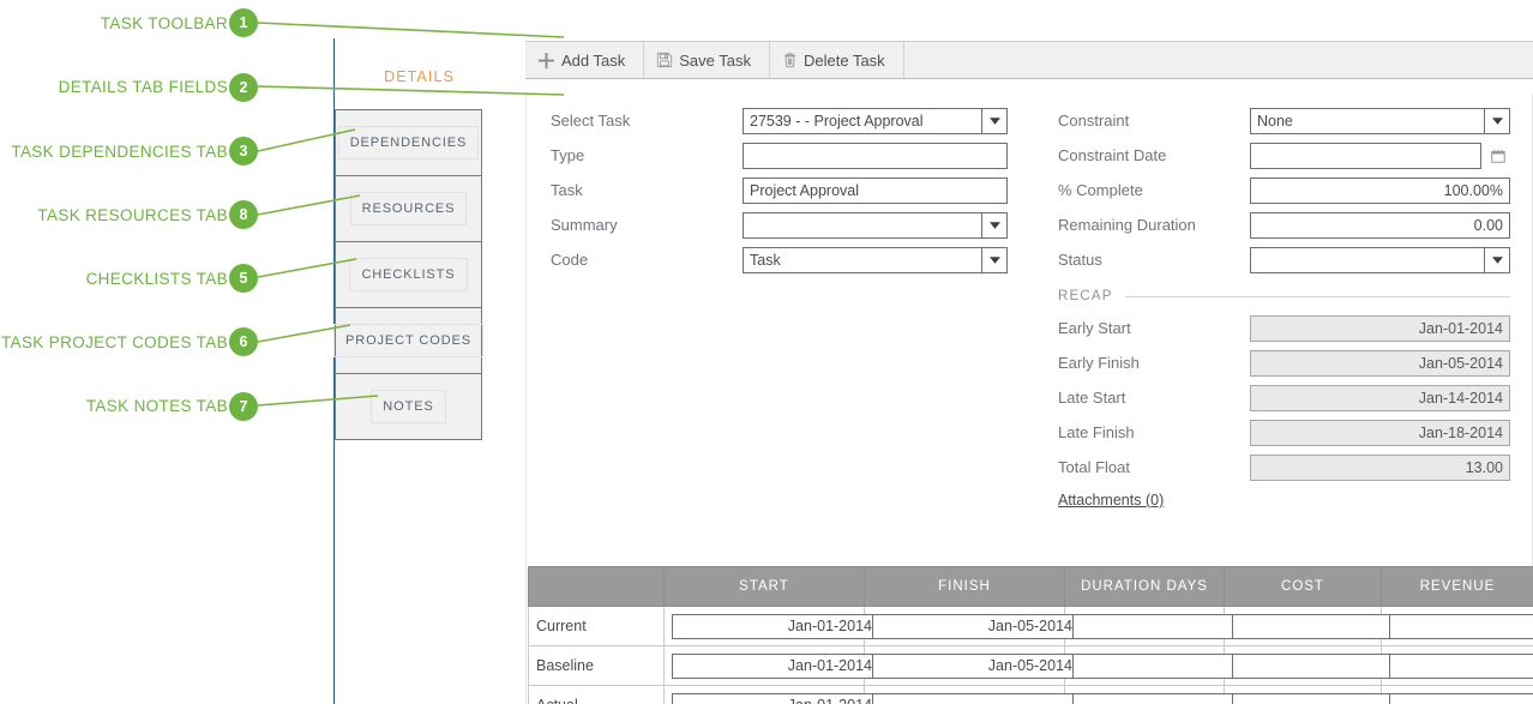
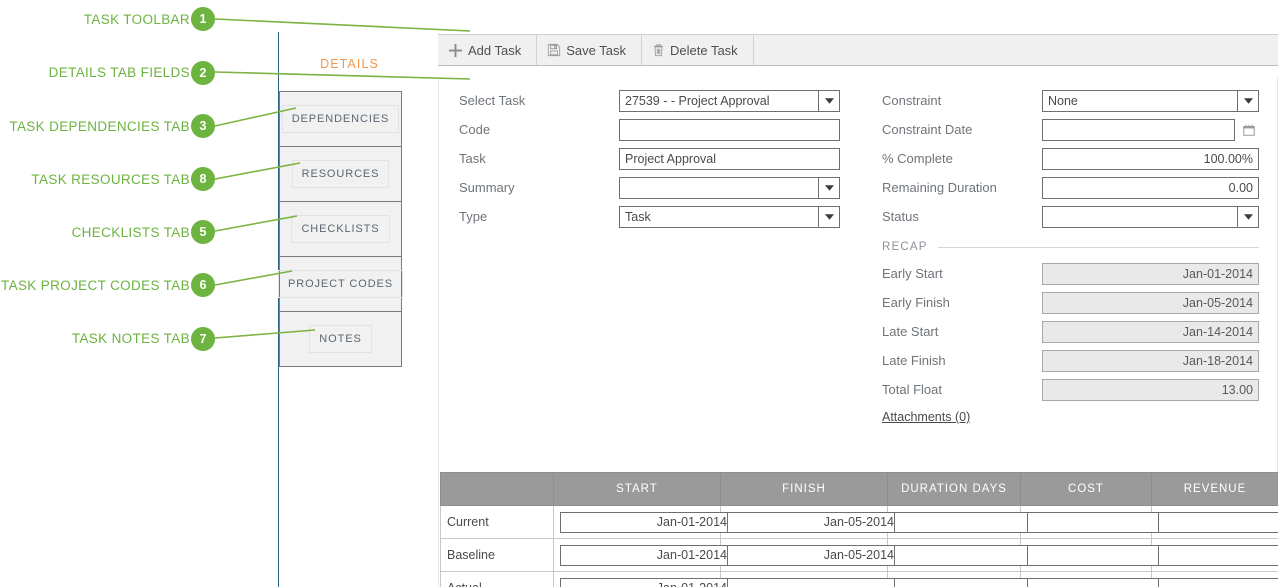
  TASK TOOLBAR
  1
  DETAILS TAB FIELDS
  2
  TASK DEPENDENCIES TAB
  3
  TASK RESOURCES TAB
  8
  CHECKLISTS TAB
  5
  TASK PROJECT CODES TAB
  6
  TASK NOTES TAB
  7
  DETAILS
  DEPENDENCIES
  RESOURCES
  CHECKLISTS
  PROJECT CODES
  NOTES
  Add Task
  Save Task
  Delete Task
  Select Task
  27539 - - Project Approval
- Type
+ Code
  Task
  Project Approval
  Summary
- Code
+ Type
  Task
  Constraint
  None
  Constraint Date
  % Complete
  100.00%
  Remaining Duration
  0.00
  Status
  RECAP
  Early Start
  Jan-01-2014
  Early Finish
  Jan-05-2014
  Late Start
  Jan-14-2014
  Late Finish
  Jan-18-2014
  Total Float
  13.00
  Attachments (0)
  	START	FINISH	DURATION DAYS	COST	REVENUE
  Current	Jan-01-2014	Jan-05-2014
  Baseline	Jan-01-2014	Jan-05-2014
